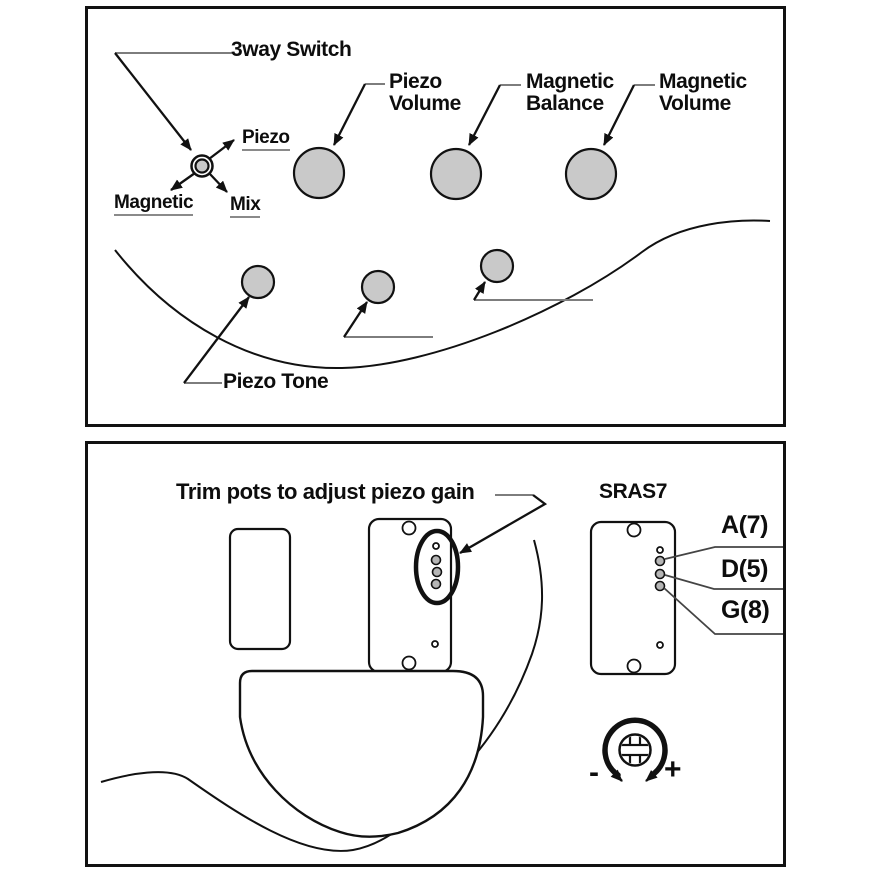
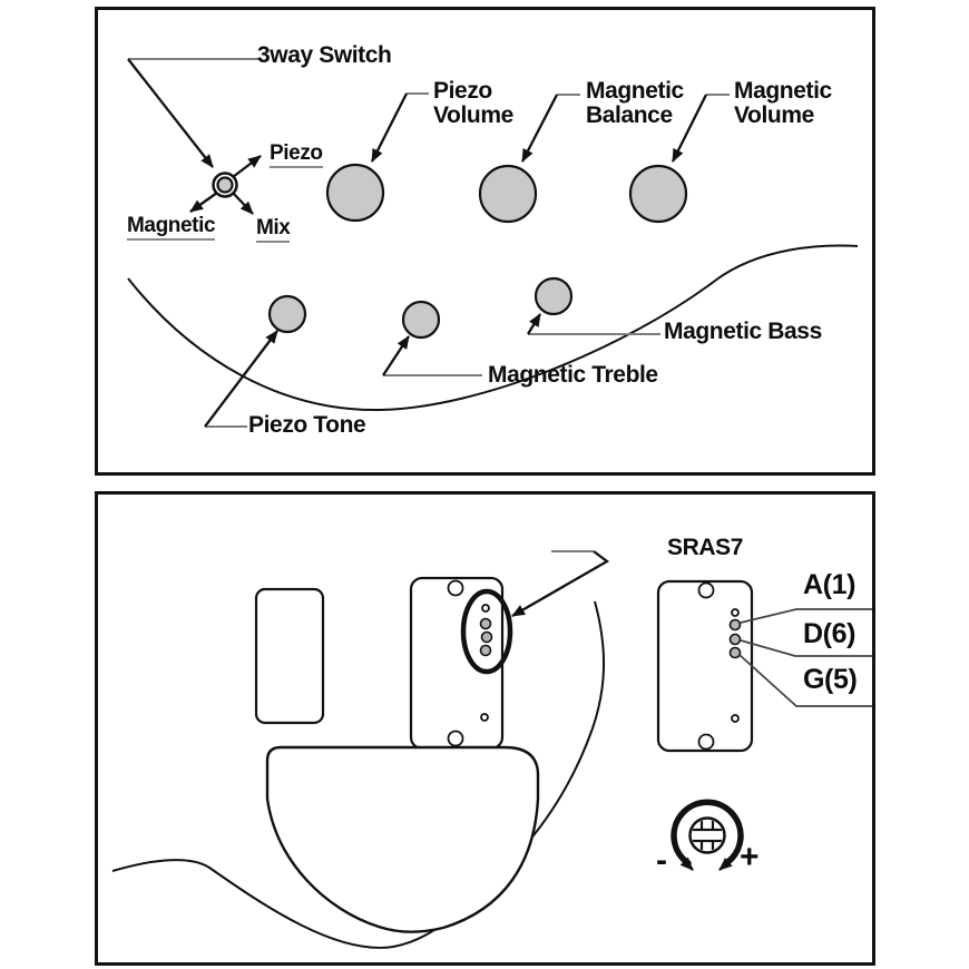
  3way Switch
  Piezo
  Magnetic
  Mix
  Piezo
  Volume
  Magnetic
  Balance
  Magnetic
  Volume
+ Magnetic Bass
+ Magnetic Treble
  Piezo Tone
- Trim pots to adjust piezo gain
  SRAS7
- A(7)
+ A(1)
- D(5)
+ D(6)
- G(8)
+ G(5)
  -
  +
